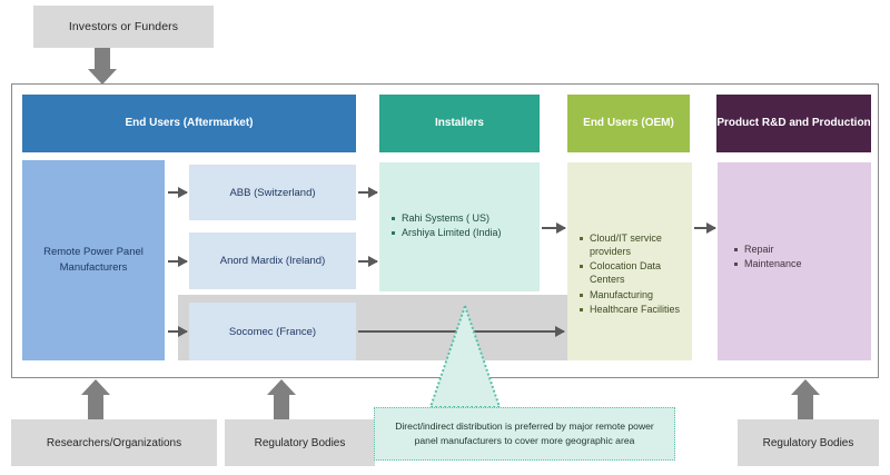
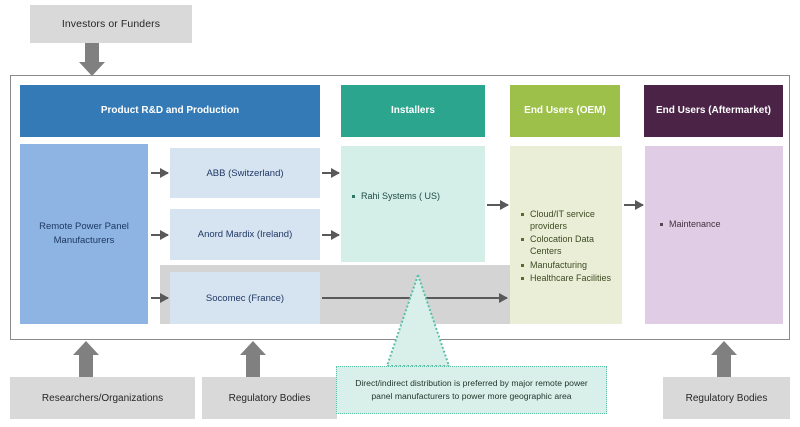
  Investors or Funders
- End Users (Aftermarket)
+ Product R&D and Production
  Installers
  End Users (OEM)
- Product R&D and Production
+ End Users (Aftermarket)
  Remote Power Panel Manufacturers
  ABB (Switzerland)
  Anord Mardix (Ireland)
  Socomec (France)
  Rahi Systems ( US)
- Arshiya Limited (India)
  Cloud/IT service providers
  Colocation Data Centers
  Manufacturing
  Healthcare Facilities
- Repair
  Maintenance
  Researchers/Organizations
  Regulatory Bodies
  Regulatory Bodies
- Direct/indirect distribution is preferred by major remote power panel manufacturers to cover more geographic area
+ Direct/indirect distribution is preferred by major remote power panel manufacturers to power more geographic area
